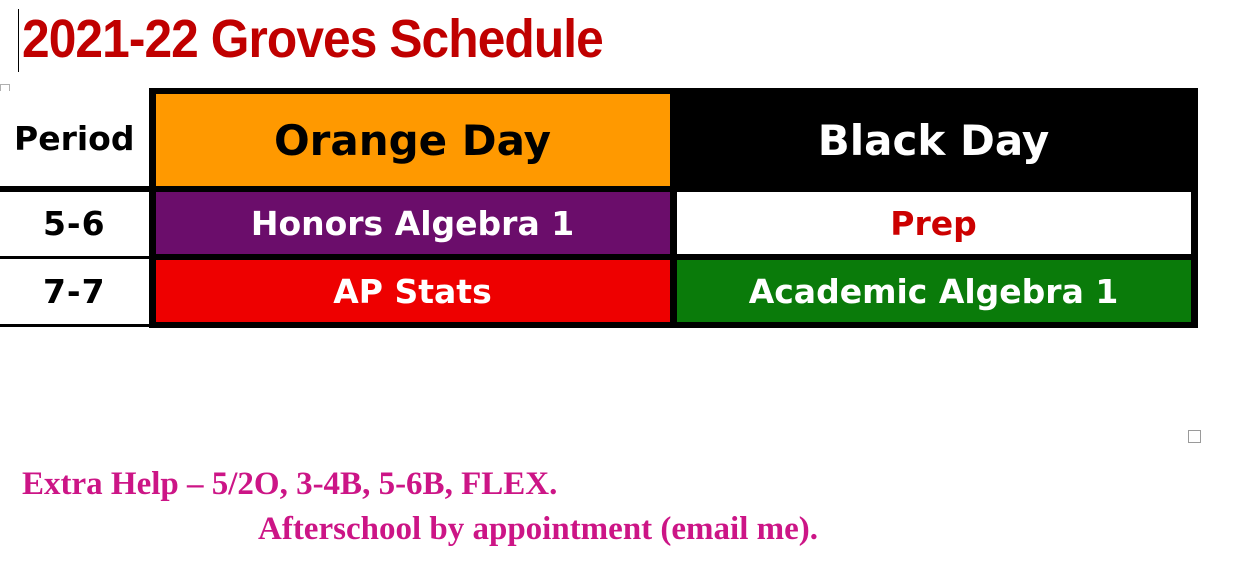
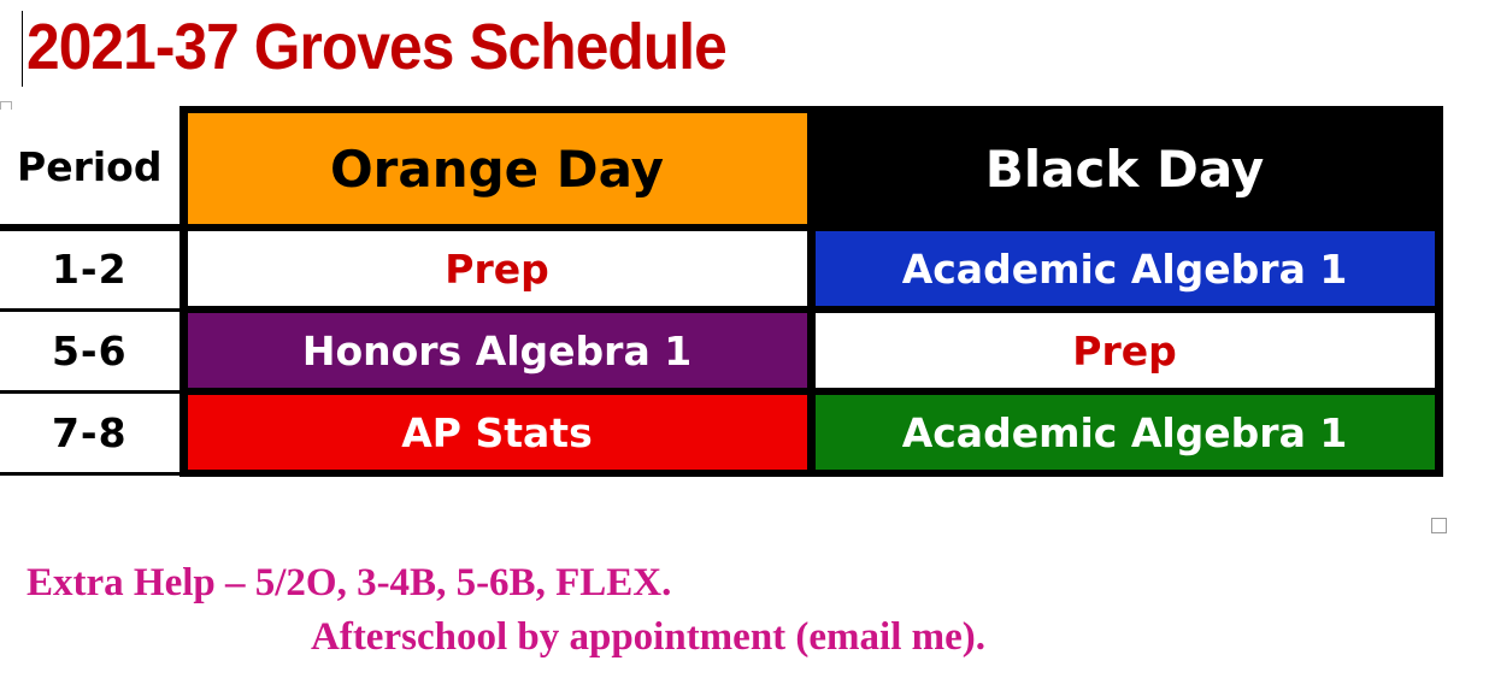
- 2021-22 Groves Schedule
+ 2021-37 Groves Schedule
  Period	Orange Day	Black Day
+ 1-2	Prep	Academic Algebra 1
  5-6	Honors Algebra 1	Prep
- 7-7	AP Stats	Academic Algebra 1
+ 7-8	AP Stats	Academic Algebra 1
  Extra Help – 5/2O, 3-4B, 5-6B, FLEX.
  Afterschool by appointment (email me).
